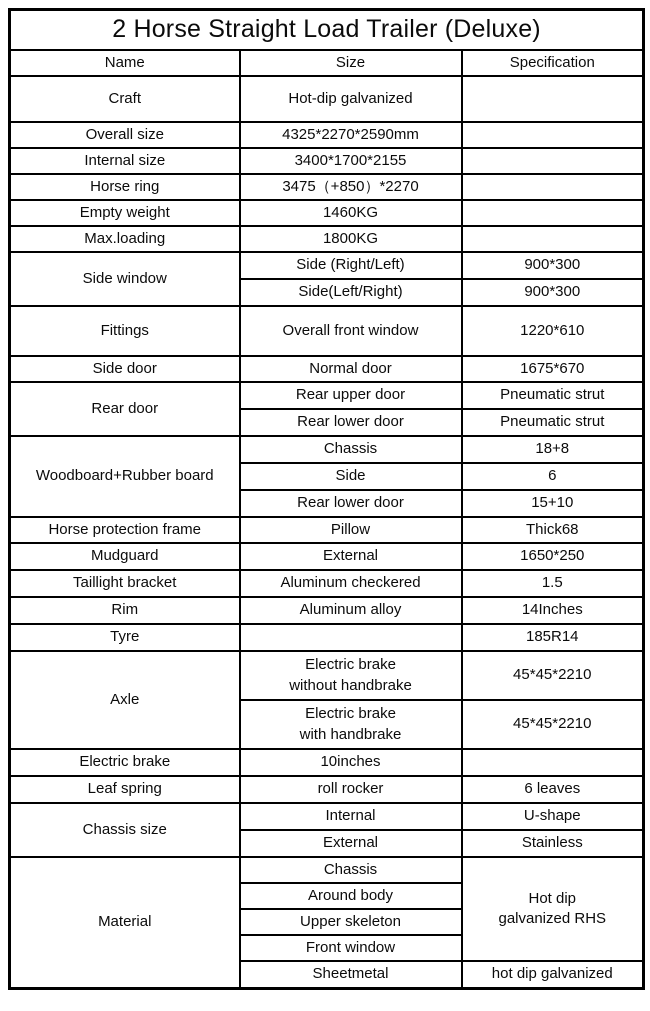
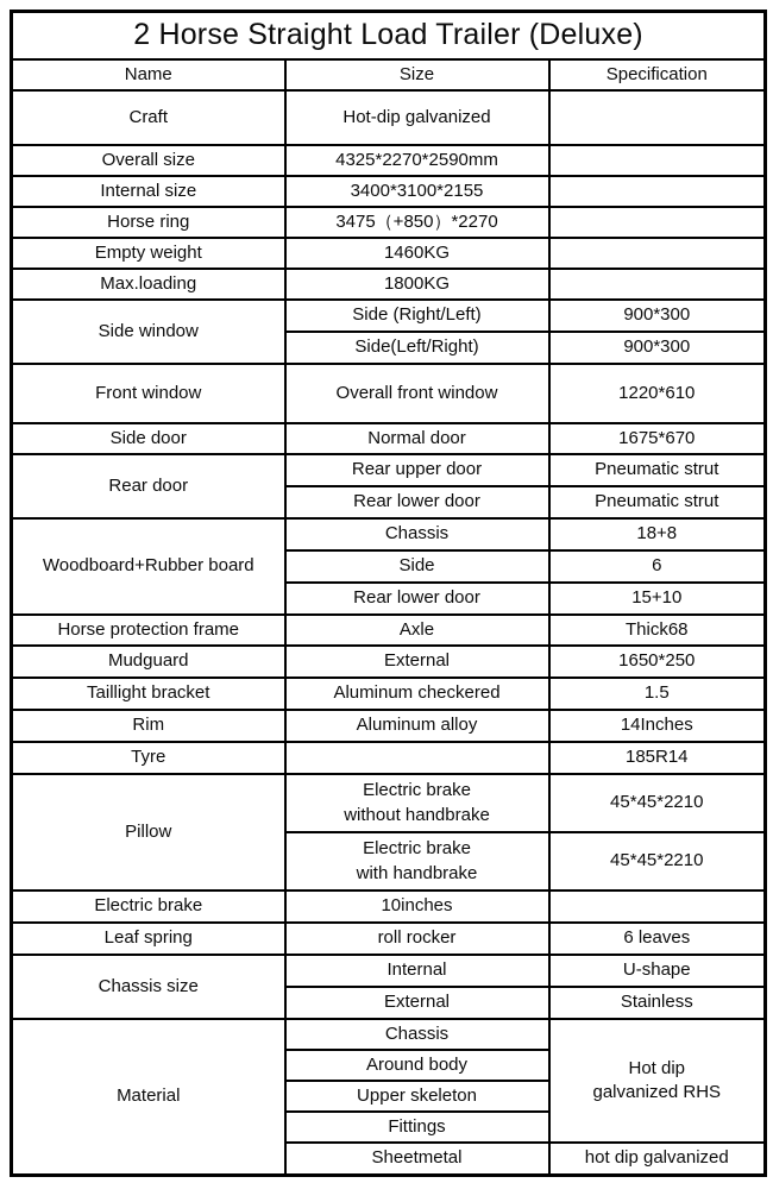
  2 Horse Straight Load Trailer (Deluxe)
  Name	Size	Specification
  Craft	Hot-dip galvanized
  Overall size	4325*2270*2590mm
- Internal size	3400*1700*2155
+ Internal size	3400*3100*2155
  Horse ring	3475（+850）*2270
  Empty weight	1460KG
  Max.loading	1800KG
  Side window	Side (Right/Left)	900*300
  Side(Left/Right)	900*300
- Fittings	Overall front window	1220*610
+ Front window	Overall front window	1220*610
  Side door	Normal door	1675*670
  Rear door	Rear upper door	Pneumatic strut
  Rear lower door	Pneumatic strut
  Woodboard+Rubber board	Chassis	18+8
  Side	6
  Rear lower door	15+10
- Horse protection frame	Pillow	Thick68
+ Horse protection frame	Axle	Thick68
  Mudguard	External	1650*250
  Taillight bracket	Aluminum checkered	1.5
  Rim	Aluminum alloy	14Inches
  Tyre		185R14
- Axle	Electric brake without handbrake	45*45*2210
+ Pillow	Electric brake without handbrake	45*45*2210
  Electric brake with handbrake	45*45*2210
  Electric brake	10inches
  Leaf spring	roll rocker	6 leaves
  Chassis size	Internal	U-shape
  External	Stainless
  Material	Chassis	Hot dip galvanized RHS
  Around body
  Upper skeleton
- Front window
+ Fittings
  Sheetmetal	hot dip galvanized
